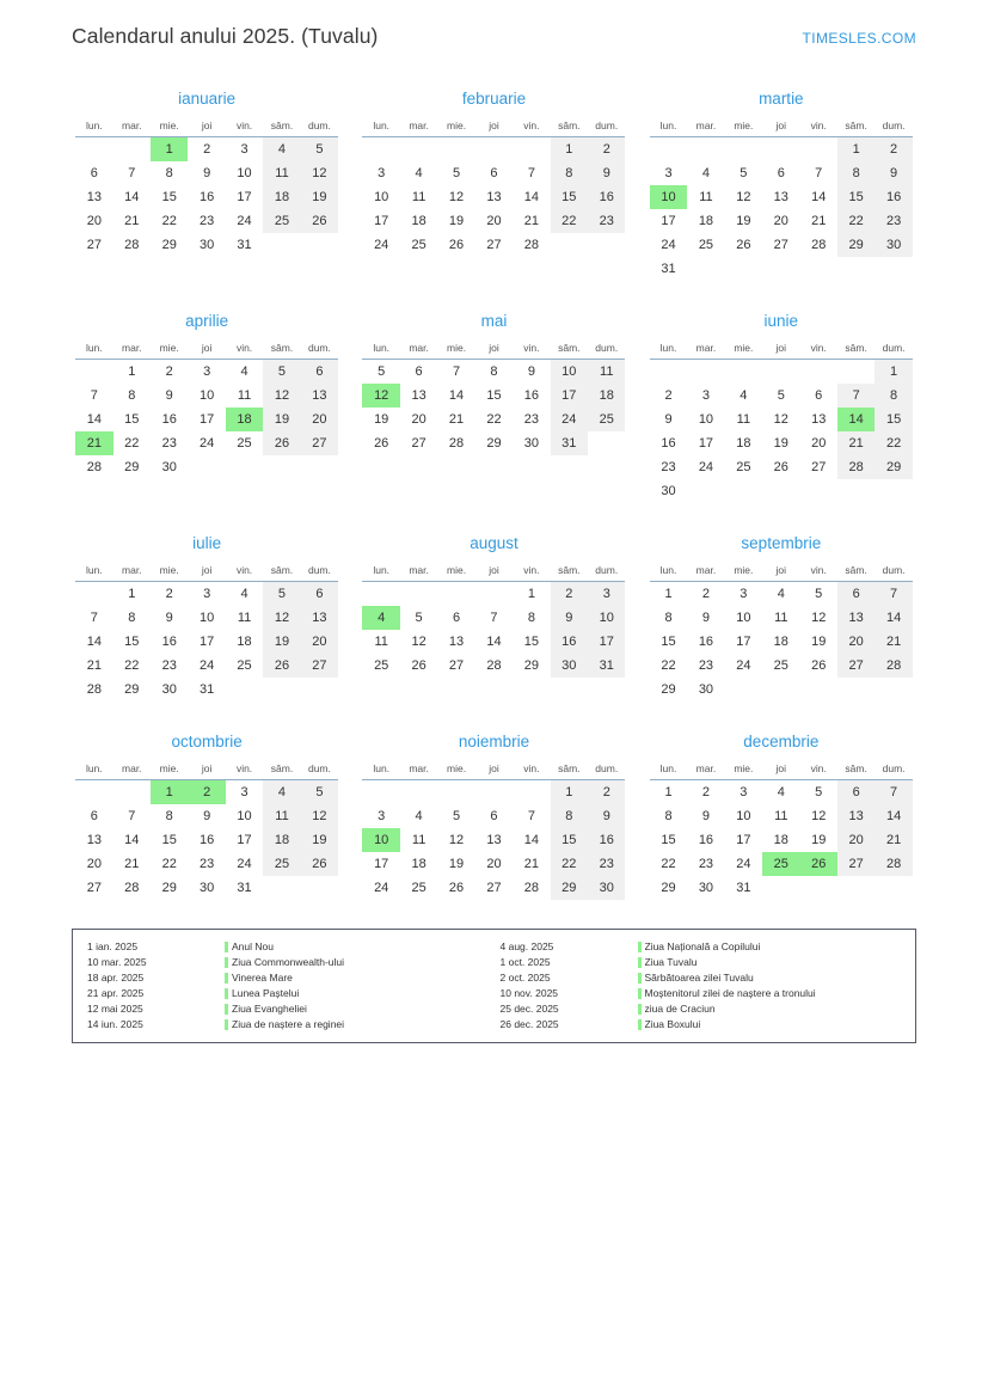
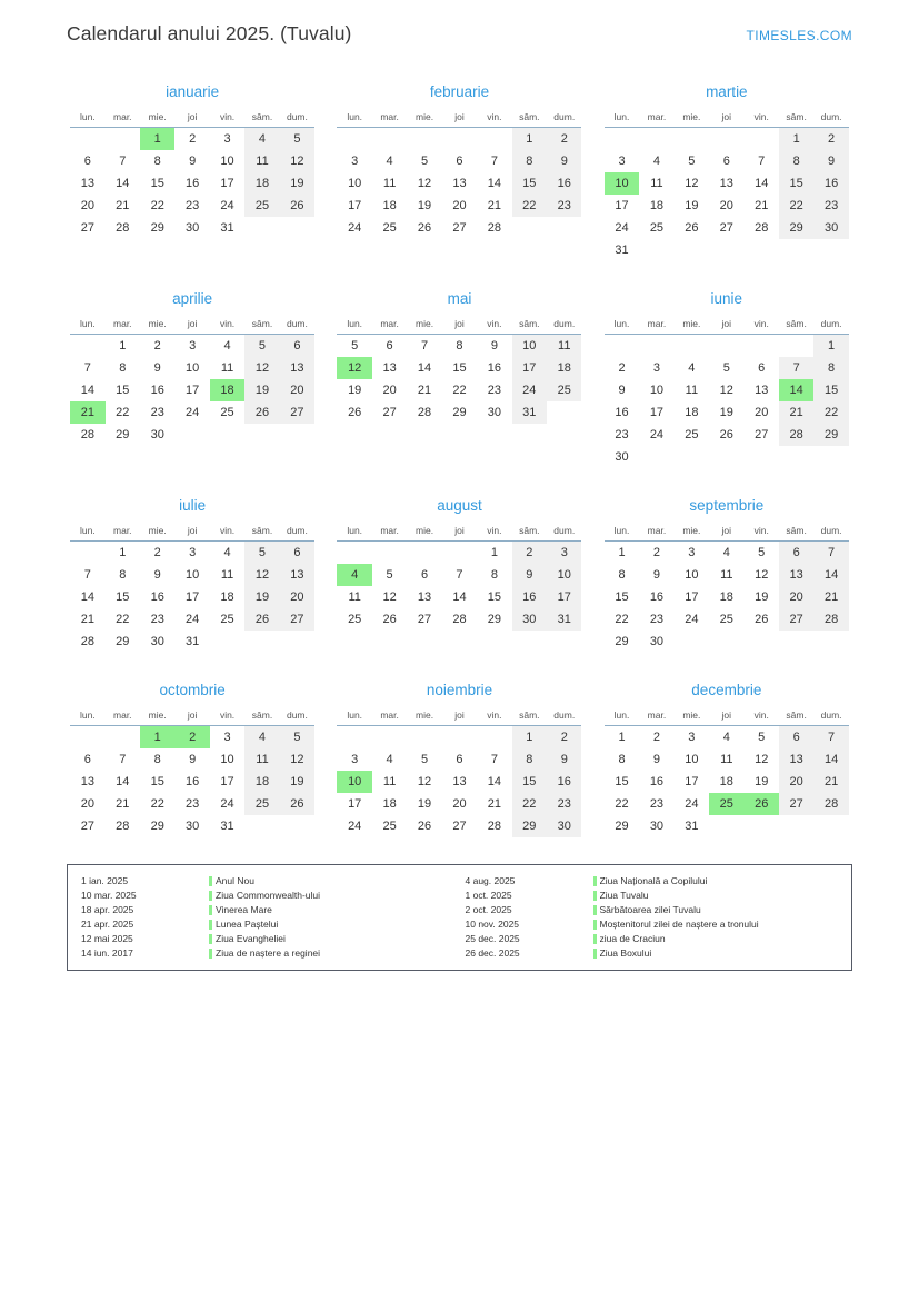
  Calendarul anului 2025. (Tuvalu)
  TIMESLES.COM
  ianuarie
  lun.	mar.	mie.	joi	vin.	sâm.	dum.
  		1	2	3	4	5
  6	7	8	9	10	11	12
  13	14	15	16	17	18	19
  20	21	22	23	24	25	26
  27	28	29	30	31
  februarie
  lun.	mar.	mie.	joi	vin.	sâm.	dum.
  					1	2
  3	4	5	6	7	8	9
  10	11	12	13	14	15	16
  17	18	19	20	21	22	23
  24	25	26	27	28
  martie
  lun.	mar.	mie.	joi	vin.	sâm.	dum.
  					1	2
  3	4	5	6	7	8	9
  10	11	12	13	14	15	16
  17	18	19	20	21	22	23
  24	25	26	27	28	29	30
  31
  aprilie
  lun.	mar.	mie.	joi	vin.	sâm.	dum.
  	1	2	3	4	5	6
  7	8	9	10	11	12	13
  14	15	16	17	18	19	20
  21	22	23	24	25	26	27
  28	29	30
  mai
  lun.	mar.	mie.	joi	vin.	sâm.	dum.
  5	6	7	8	9	10	11
  12	13	14	15	16	17	18
  19	20	21	22	23	24	25
  26	27	28	29	30	31
  iunie
  lun.	mar.	mie.	joi	vin.	sâm.	dum.
  						1
  2	3	4	5	6	7	8
  9	10	11	12	13	14	15
  16	17	18	19	20	21	22
  23	24	25	26	27	28	29
  30
  iulie
  lun.	mar.	mie.	joi	vin.	sâm.	dum.
  	1	2	3	4	5	6
  7	8	9	10	11	12	13
  14	15	16	17	18	19	20
  21	22	23	24	25	26	27
  28	29	30	31
  august
  lun.	mar.	mie.	joi	vin.	sâm.	dum.
  				1	2	3
  4	5	6	7	8	9	10
  11	12	13	14	15	16	17
  25	26	27	28	29	30	31
  septembrie
  lun.	mar.	mie.	joi	vin.	sâm.	dum.
  1	2	3	4	5	6	7
  8	9	10	11	12	13	14
  15	16	17	18	19	20	21
  22	23	24	25	26	27	28
  29	30
  octombrie
  lun.	mar.	mie.	joi	vin.	sâm.	dum.
  		1	2	3	4	5
  6	7	8	9	10	11	12
  13	14	15	16	17	18	19
  20	21	22	23	24	25	26
  27	28	29	30	31
  noiembrie
  lun.	mar.	mie.	joi	vin.	sâm.	dum.
  					1	2
  3	4	5	6	7	8	9
  10	11	12	13	14	15	16
  17	18	19	20	21	22	23
  24	25	26	27	28	29	30
  decembrie
  lun.	mar.	mie.	joi	vin.	sâm.	dum.
  1	2	3	4	5	6	7
  8	9	10	11	12	13	14
  15	16	17	18	19	20	21
  22	23	24	25	26	27	28
  29	30	31
  1 ian. 2025
  Anul Nou
  10 mar. 2025
  Ziua Commonwealth-ului
  18 apr. 2025
  Vinerea Mare
  21 apr. 2025
  Lunea Paștelui
  12 mai 2025
  Ziua Evangheliei
- 14 iun. 2025
+ 14 iun. 2017
  Ziua de naștere a reginei
  4 aug. 2025
  Ziua Națională a Copilului
  1 oct. 2025
  Ziua Tuvalu
  2 oct. 2025
  Sărbătoarea zilei Tuvalu
  10 nov. 2025
  Moștenitorul zilei de naștere a tronului
  25 dec. 2025
  ziua de Craciun
  26 dec. 2025
  Ziua Boxului
